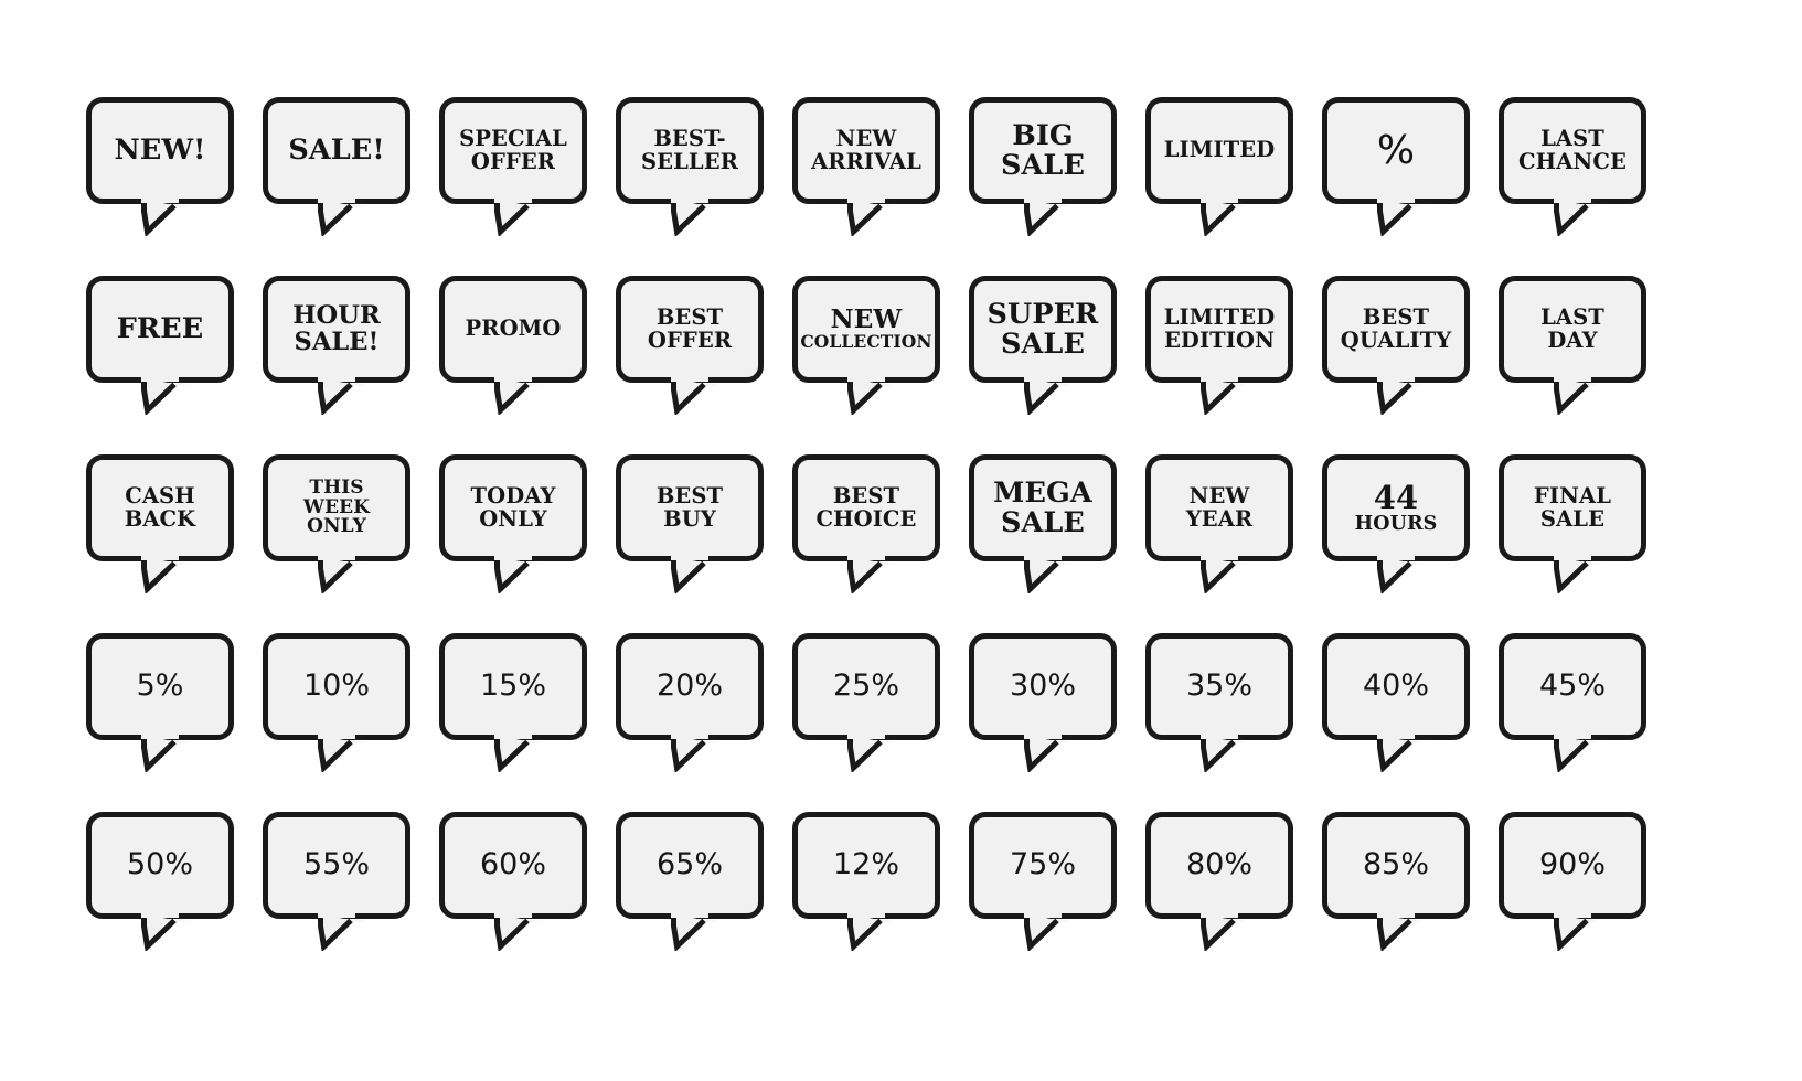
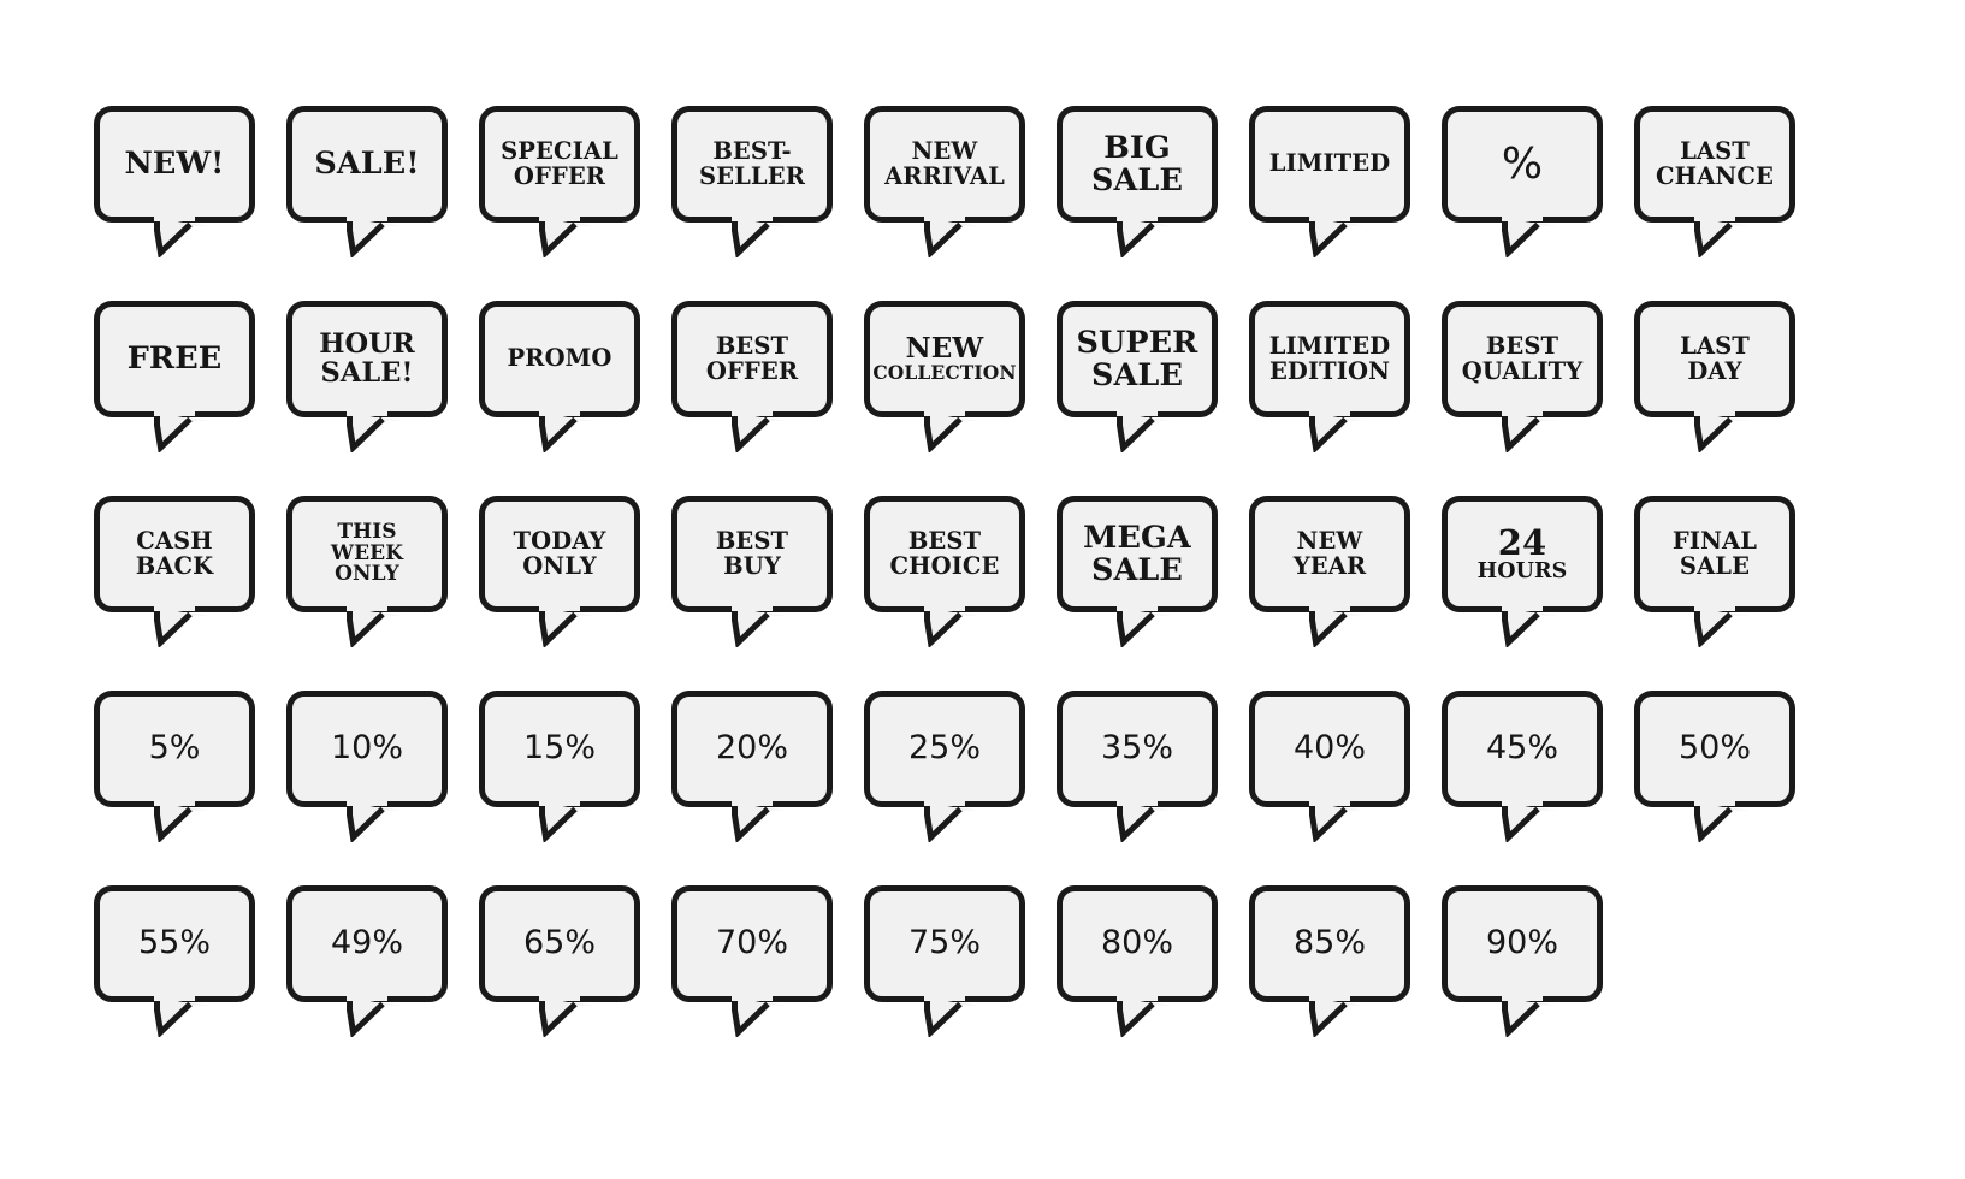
  NEW!
  SALE!
  SPECIAL
  OFFER
  BEST-
  SELLER
  NEW
  ARRIVAL
  BIG
  SALE
  LIMITED
  %
  LAST
  CHANCE
  FREE
  HOUR
  SALE!
  PROMO
  BEST
  OFFER
  NEW
  COLLECTION
  SUPER
  SALE
  LIMITED
  EDITION
  BEST
  QUALITY
  LAST
  DAY
  CASH
  BACK
  THIS
  WEEK
  ONLY
  TODAY
  ONLY
  BEST
  BUY
  BEST
  CHOICE
  MEGA
  SALE
  NEW
  YEAR
- 44
+ 24
  HOURS
  FINAL
  SALE
  5%
  10%
  15%
  20%
  25%
- 30%
  35%
  40%
  45%
  50%
  55%
- 60%
+ 49%
  65%
- 12%
+ 70%
  75%
  80%
  85%
  90%
